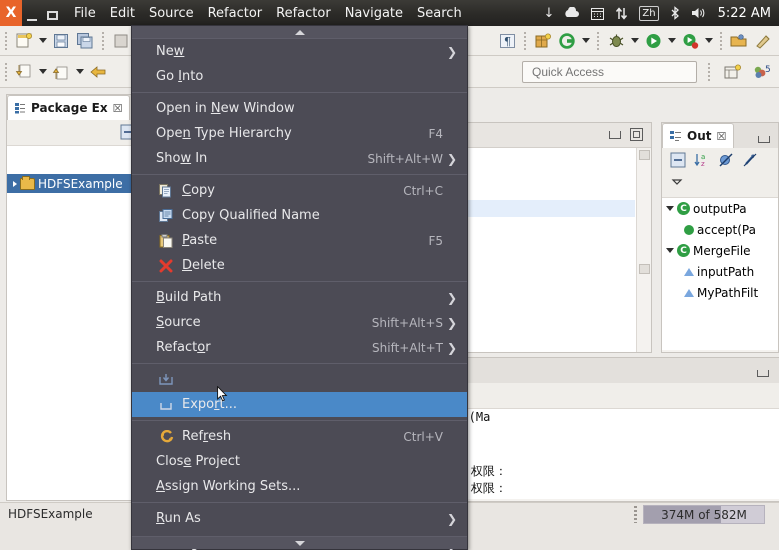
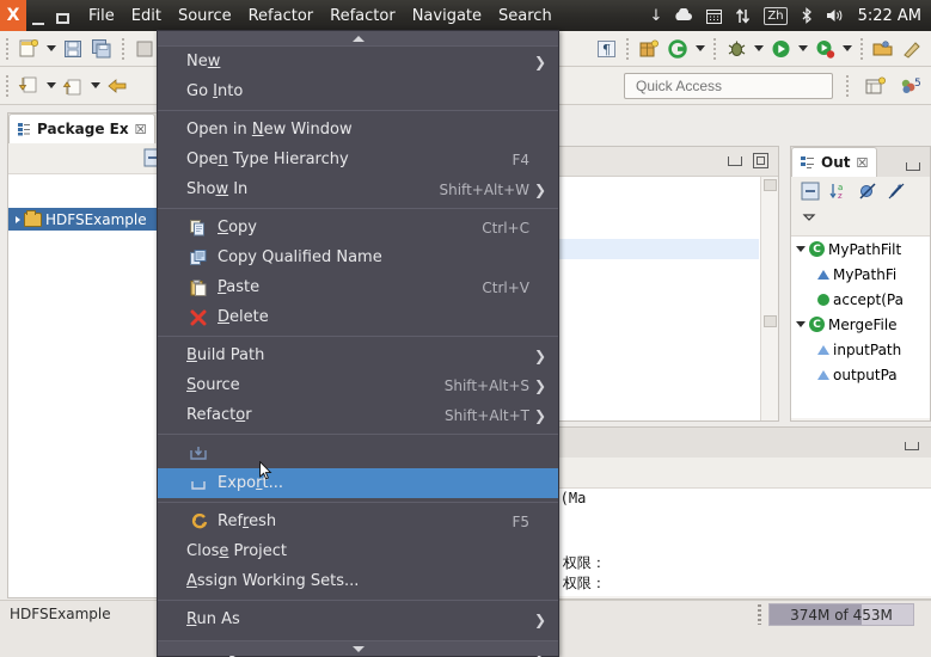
  X
  File
  Edit
  Source
  Refactor
  Refactor
  Navigate
  Search
  ↓
  Zh
  5:22 AM
  ¶
  Quick Access
  5
  Package Ex
  ☒
  HDFSExample
  Out
  ☒
  a
  z
  C
- outputPa
+ MyPathFilt
+ MyPathFi
  accept(Pa
  C
  MergeFile
  inputPath
- MyPathFilt
+ outputPa
  HDFSExample
- 374M of 582M
+ 374M of 453M
  New
  ❯
  Go Into
  Open in New Window
  Open Type Hierarchy
  F4
  Show In
  Shift+Alt+W
  ❯
  Copy
  Ctrl+C
  Copy Qualified Name
  Paste
- F5
+ Ctrl+V
  Delete
  Build Path
  ❯
  Source
  Shift+Alt+S
  ❯
  Refactor
  Shift+Alt+T
  ❯
  Export...
  Refresh
- Ctrl+V
+ F5
  Close Project
  Assign Working Sets...
  Run As
  ❯
